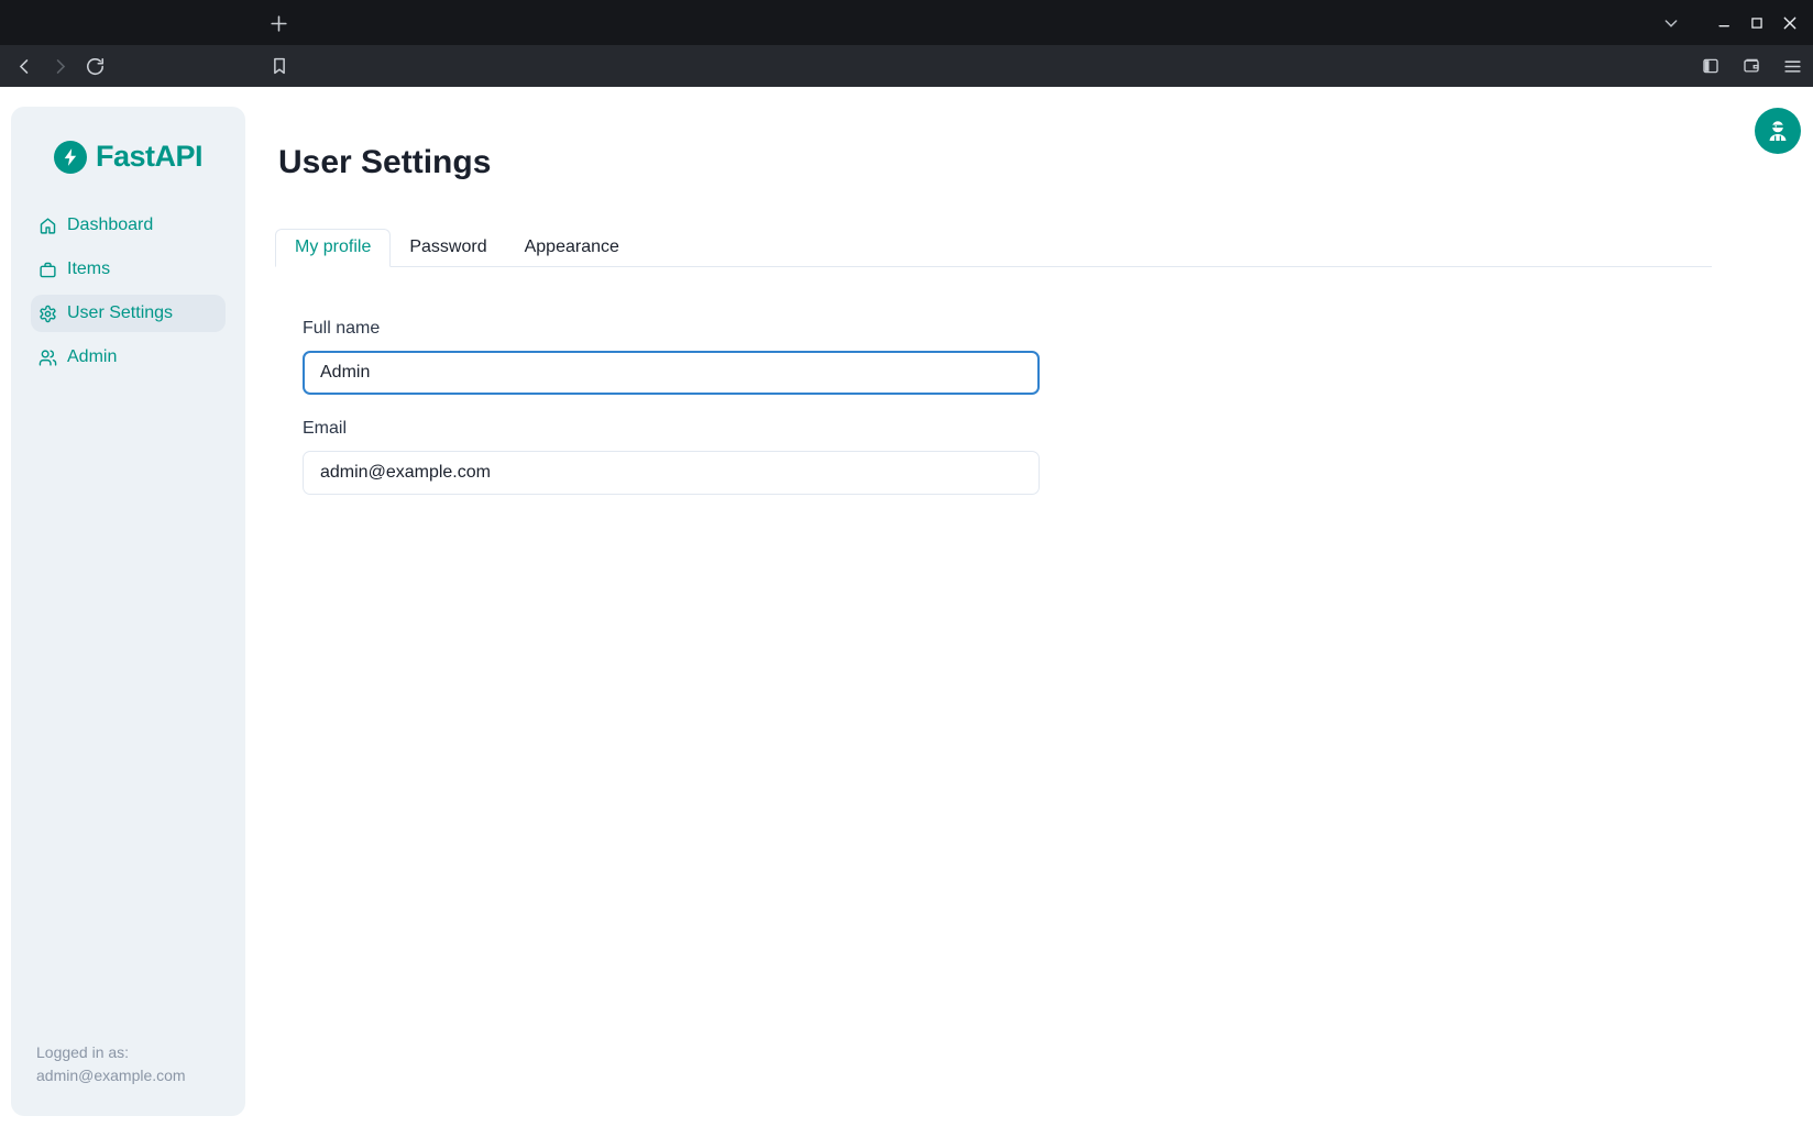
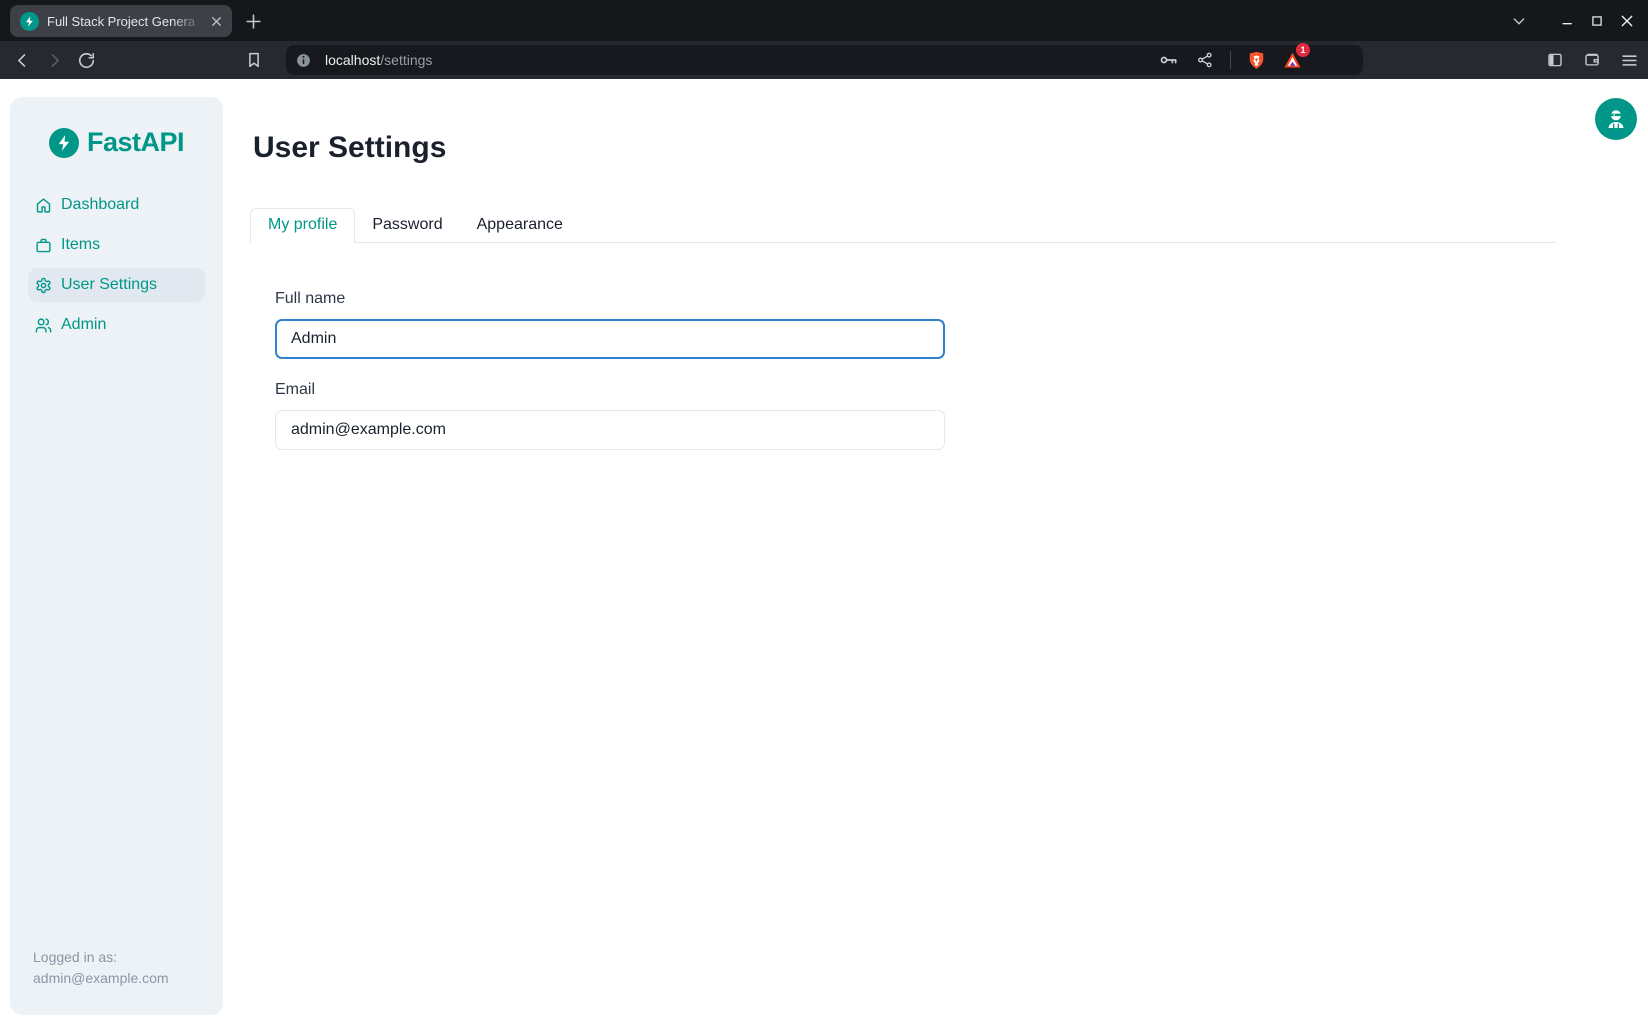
+ Full Stack Project Genera
+ localhost/settings
+ 1
  FastAPI
  Dashboard
  Items
  User Settings
  Admin
  Logged in as:
  admin@example.com
  User Settings
  My profile
  Password
  Appearance
  Full name
  Admin
  Email
  admin@example.com
